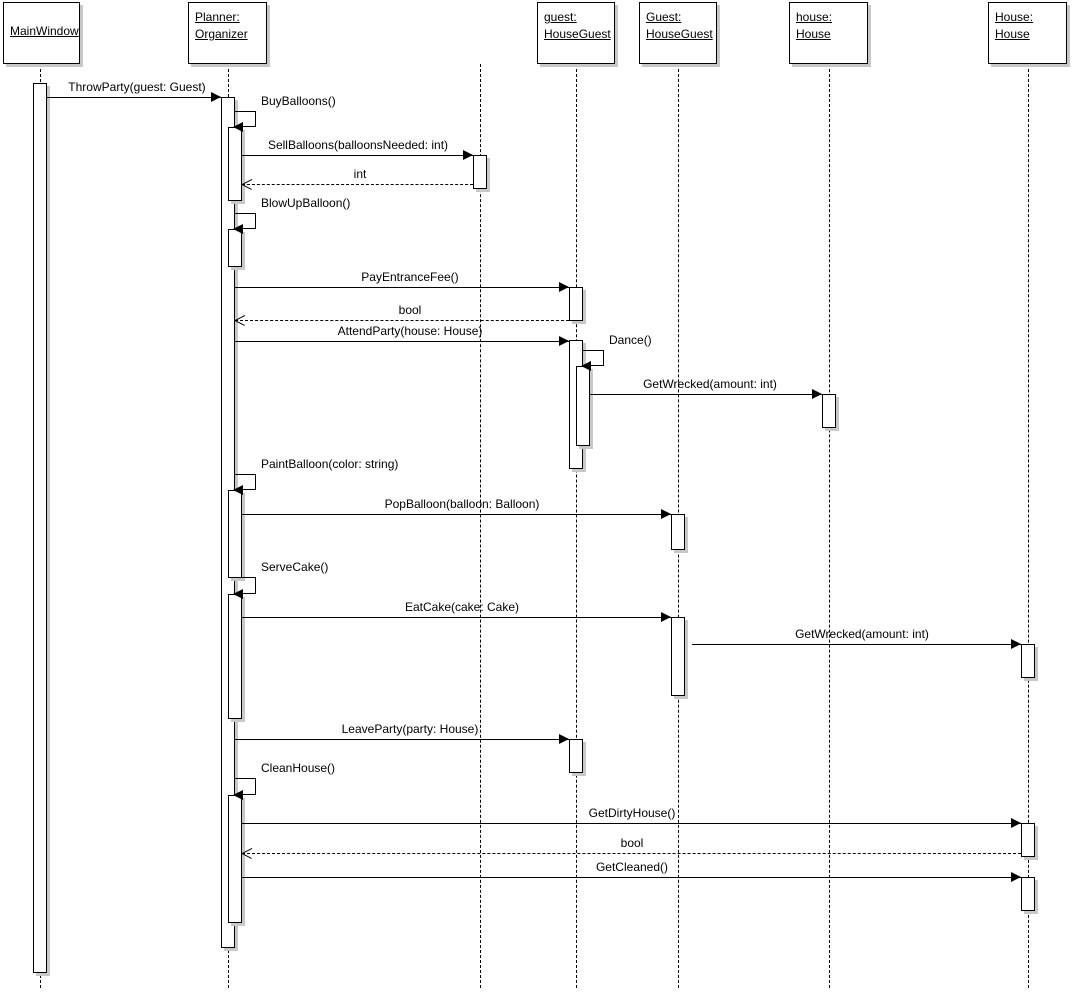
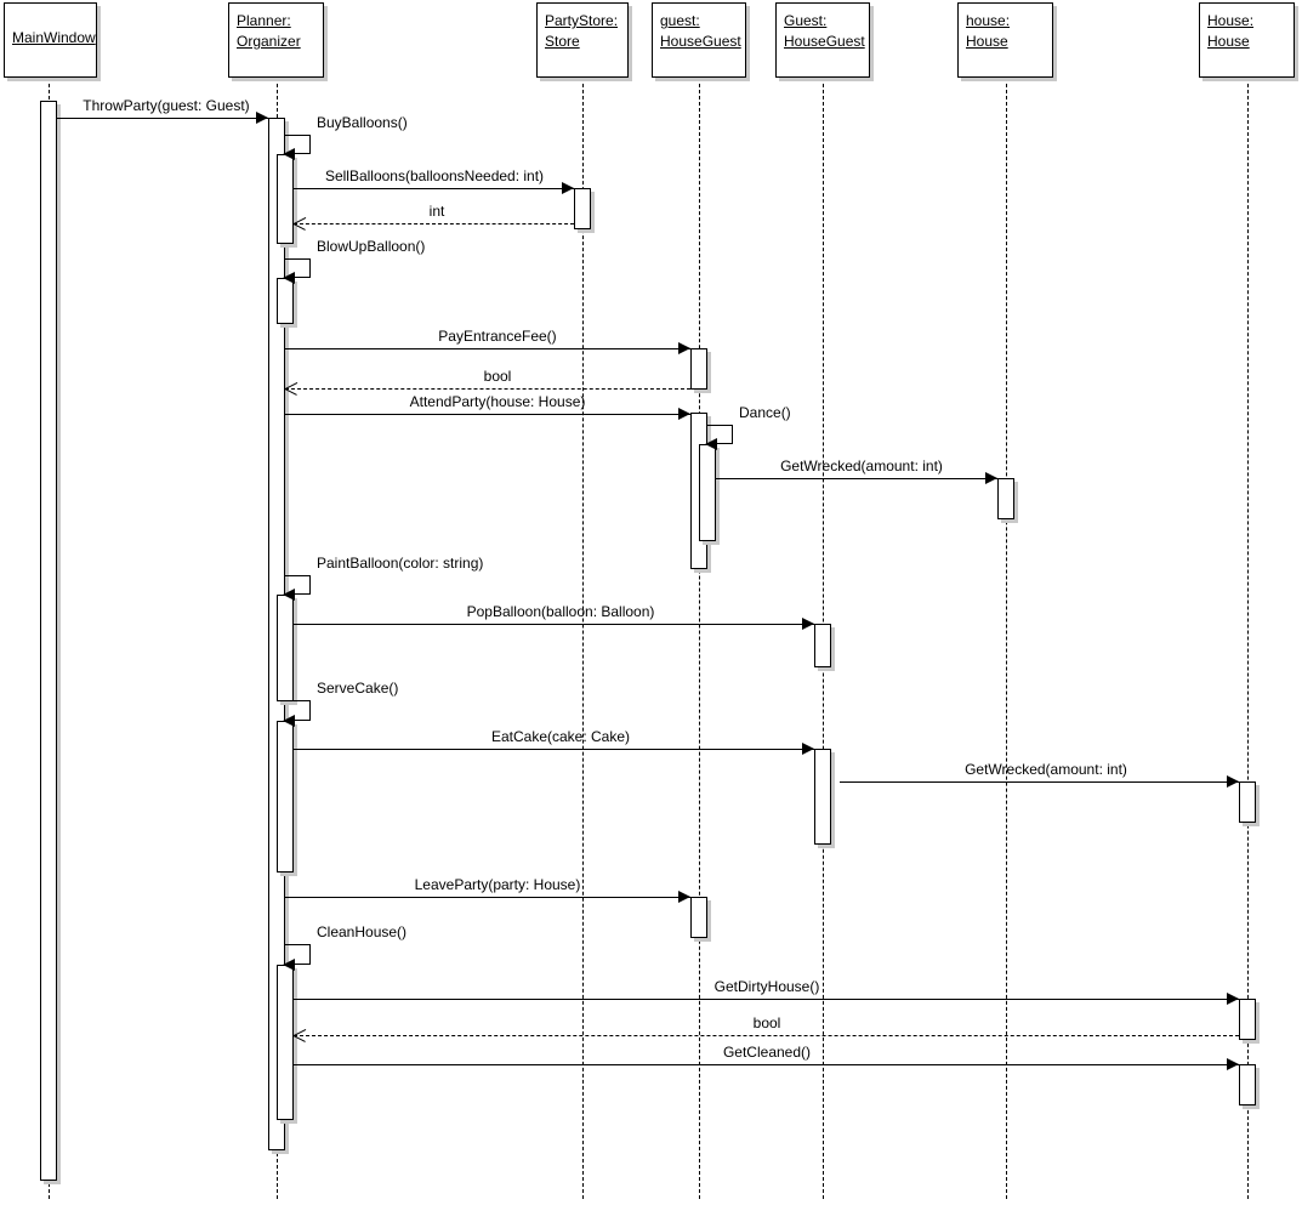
  ThrowParty(guest: Guest)
  BuyBalloons()
  SellBalloons(balloonsNeeded: int)
  int
  BlowUpBalloon()
  PayEntranceFee()
  bool
  AttendParty(house: House)
  Dance()
  GetWrecked(amount: int)
  PaintBalloon(color: string)
  PopBalloon(balloon: Balloon)
  ServeCake()
  EatCake(cake: Cake)
  GetWrecked(amount: int)
  LeaveParty(party: House)
  CleanHouse()
  GetDirtyHouse()
  bool
  GetCleaned()
  MainWindow
  Planner:
  Organizer
+ PartyStore:
+ Store
  guest:
  HouseGuest
  Guest:
  HouseGuest
  house:
  House
  House:
  House
